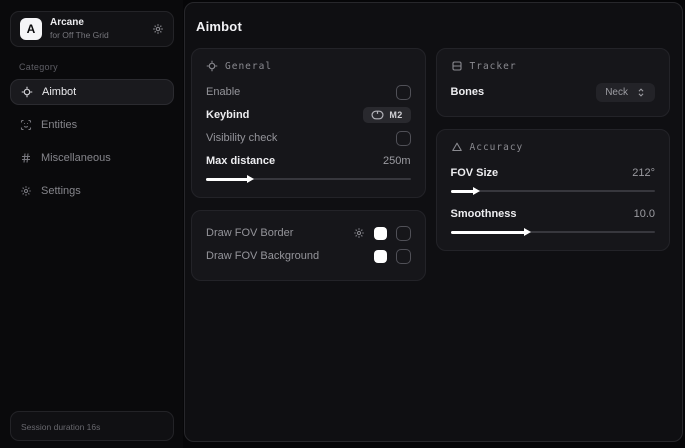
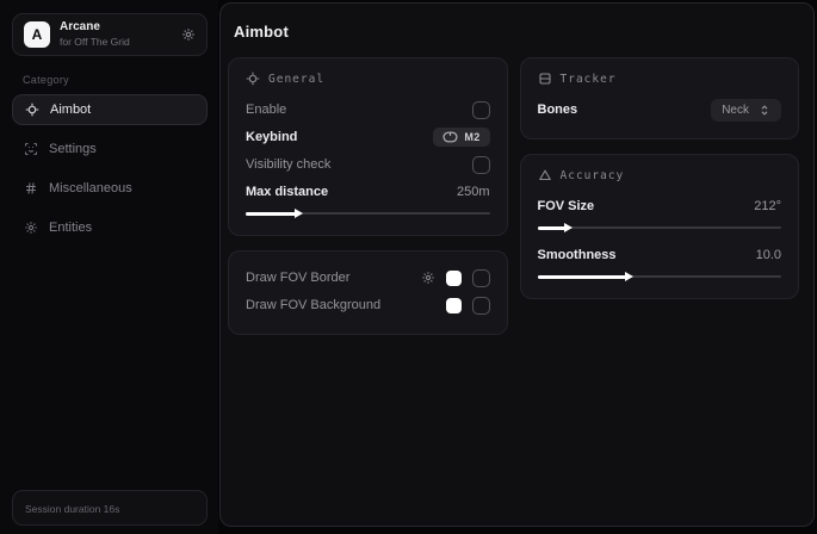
  A
  Arcane
  for Off The Grid
  Category
  Aimbot
- Entities
+ Settings
  Miscellaneous
- Settings
+ Entities
  Session duration 16s
  Aimbot
  General
  Enable
  Keybind
  M2
  Visibility check
  Max distance
  250m
  Draw FOV Border
  Draw FOV Background
  Tracker
  Bones
  Neck
  Accuracy
  FOV Size
  212°
  Smoothness
  10.0
